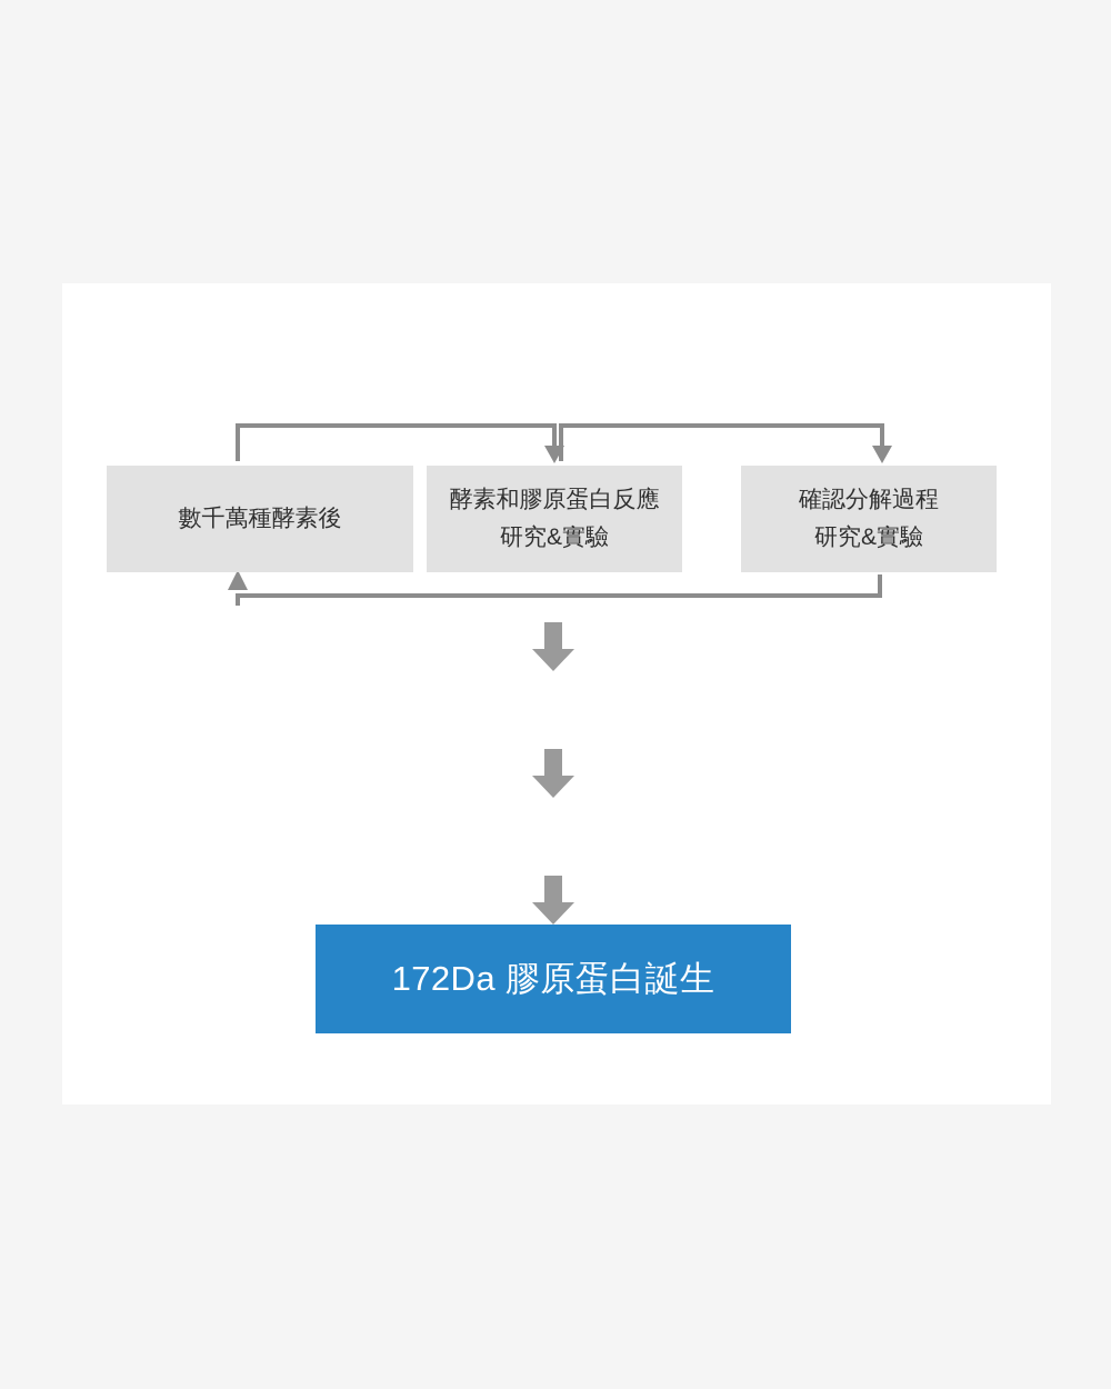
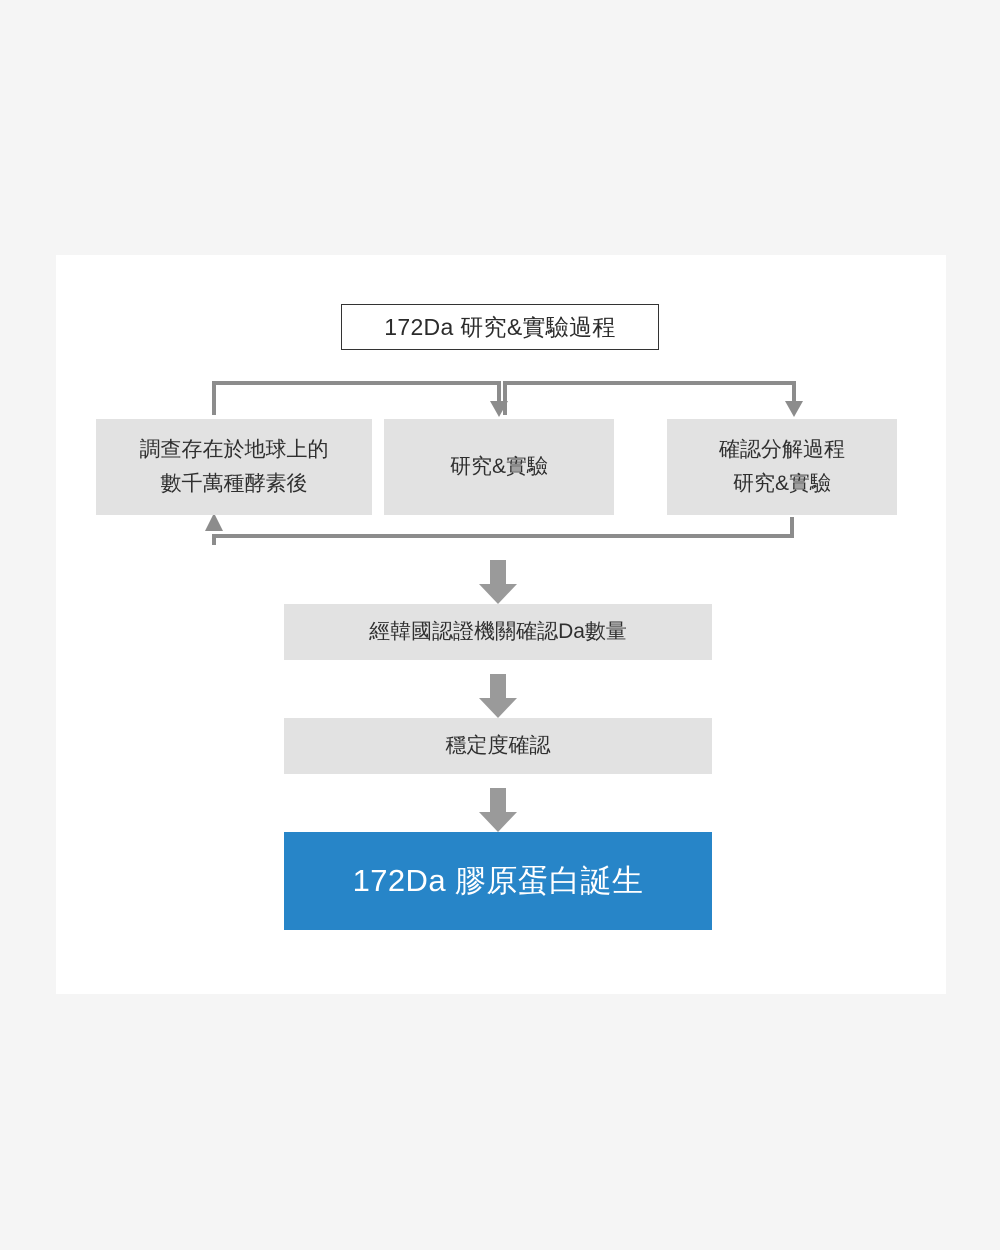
+ 172Da 研究&實驗過程
+ 調查存在於地球上的
  數千萬種酵素後
- 酵素和膠原蛋白反應
  研究&實驗
  確認分解過程
  研究&實驗
+ 經韓國認證機關確認Da數量
+ 穩定度確認
  172Da 膠原蛋白誕生
